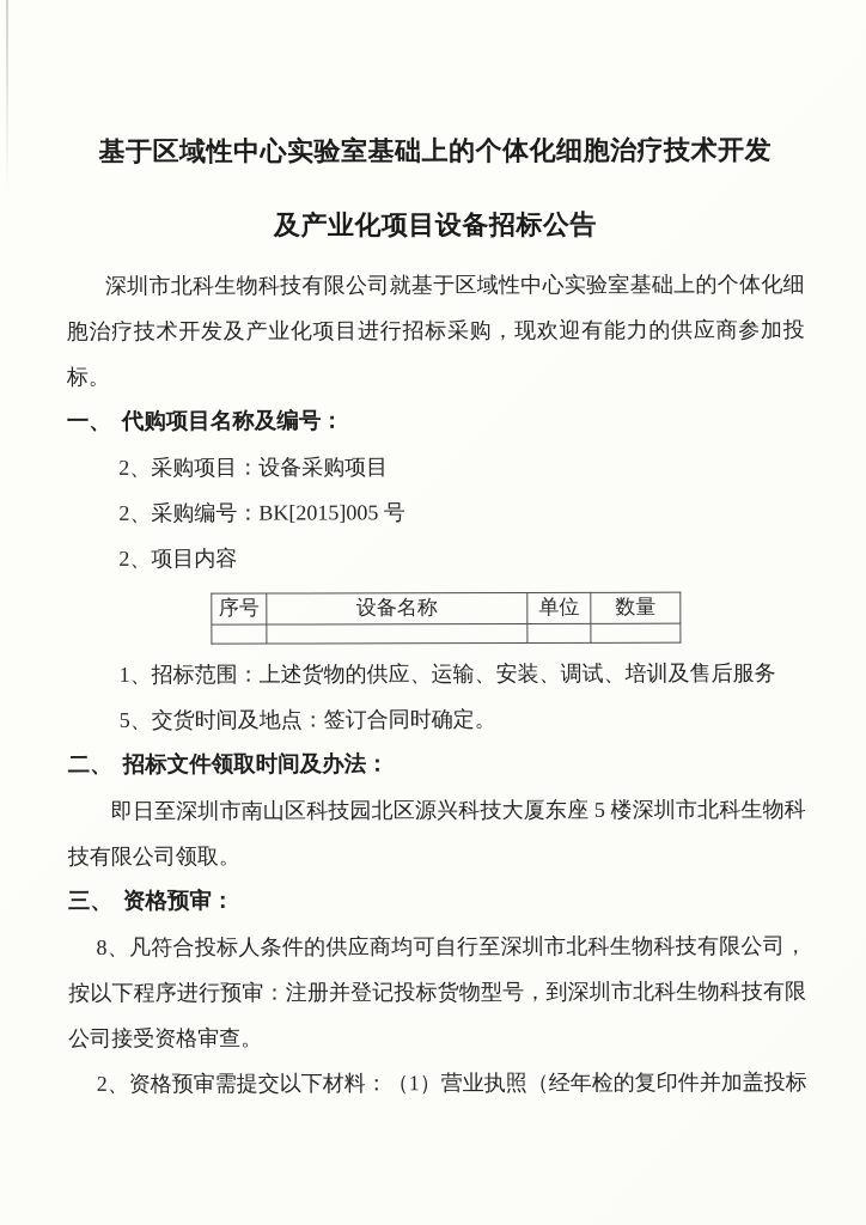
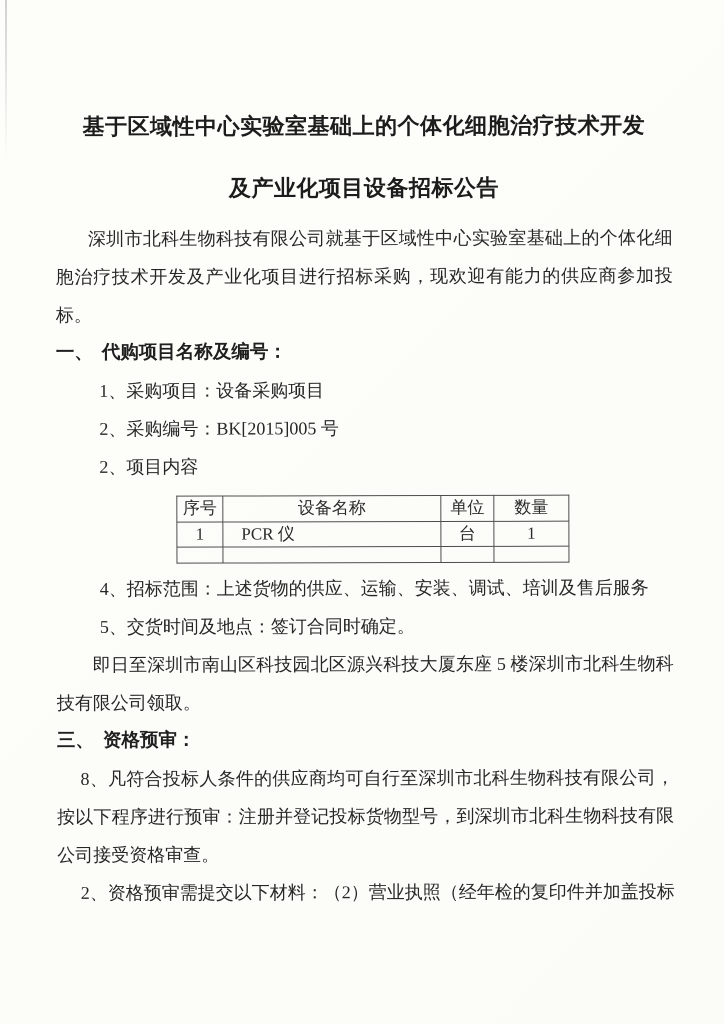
  基于区域性中心实验室基础上的个体化细胞治疗技术开发
  及产业化项目设备招标公告
  深圳市北科生物科技有限公司就基于区域性中心实验室基础上的个体化细胞治疗技术开发及产业化项目进行招标采购，现欢迎有能力的供应商参加投标。
  一、 代购项目名称及编号：
- 2、采购项目：设备采购项目
+ 1、采购项目：设备采购项目
  2、采购编号：BK[2015]005 号
  2、项目内容
  序号	设备名称	单位	数量
+ 1	PCR 仪	台	1
- 1、招标范围：上述货物的供应、运输、安装、调试、培训及售后服务
+ 4、招标范围：上述货物的供应、运输、安装、调试、培训及售后服务
  5、交货时间及地点：签订合同时确定。
- 二、 招标文件领取时间及办法：
  即日至深圳市南山区科技园北区源兴科技大厦东座 5 楼深圳市北科生物科技有限公司领取。
  三、 资格预审：
  8、凡符合投标人条件的供应商均可自行至深圳市北科生物科技有限公司，按以下程序进行预审：注册并登记投标货物型号，到深圳市北科生物科技有限公司接受资格审查。
- 2、资格预审需提交以下材料：（1）营业执照（经年检的复印件并加盖投标
+ 2、资格预审需提交以下材料：（2）营业执照（经年检的复印件并加盖投标
